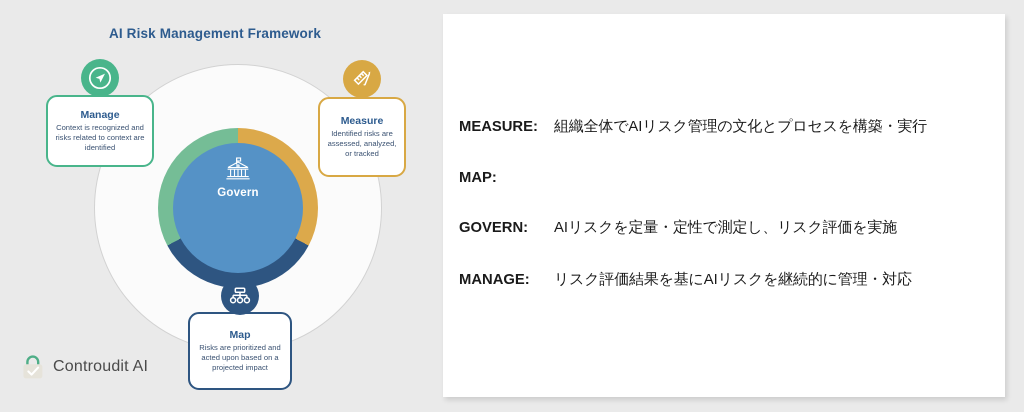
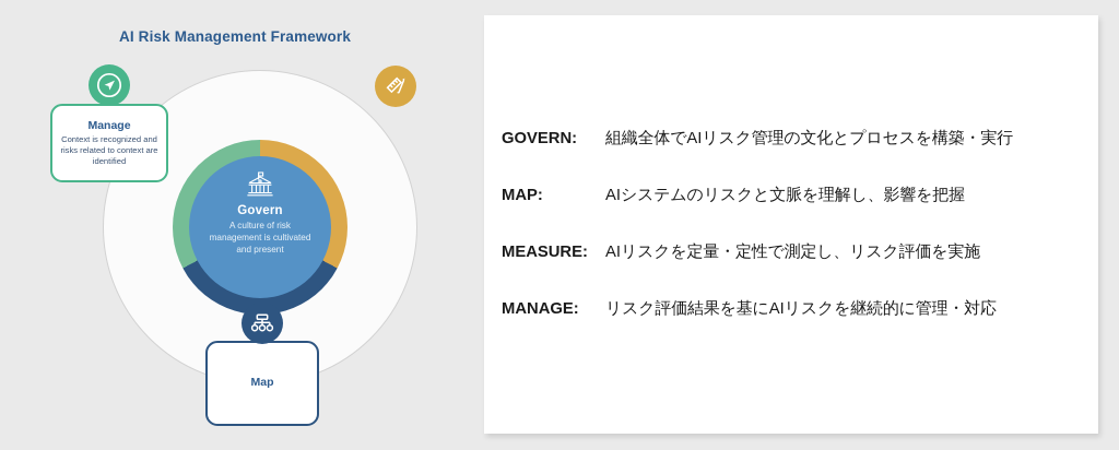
  AI Risk Management Framework
  Govern
+ A culture of risk management is cultivated and present
  Manage
  Context is recognized and risks related to context are identified
- Measure
- Identified risks are assessed, analyzed, or tracked
  Map
- Risks are prioritized and acted upon based on a projected impact
- Controudit AI
- MEASURE:
+ GOVERN:
  組織全体でAIリスク管理の文化とプロセスを構築・実行
  MAP:
+ AIシステムのリスクと文脈を理解し、影響を把握
- GOVERN:
+ MEASURE:
  AIリスクを定量・定性で測定し、リスク評価を実施
  MANAGE:
  リスク評価結果を基にAIリスクを継続的に管理・対応
